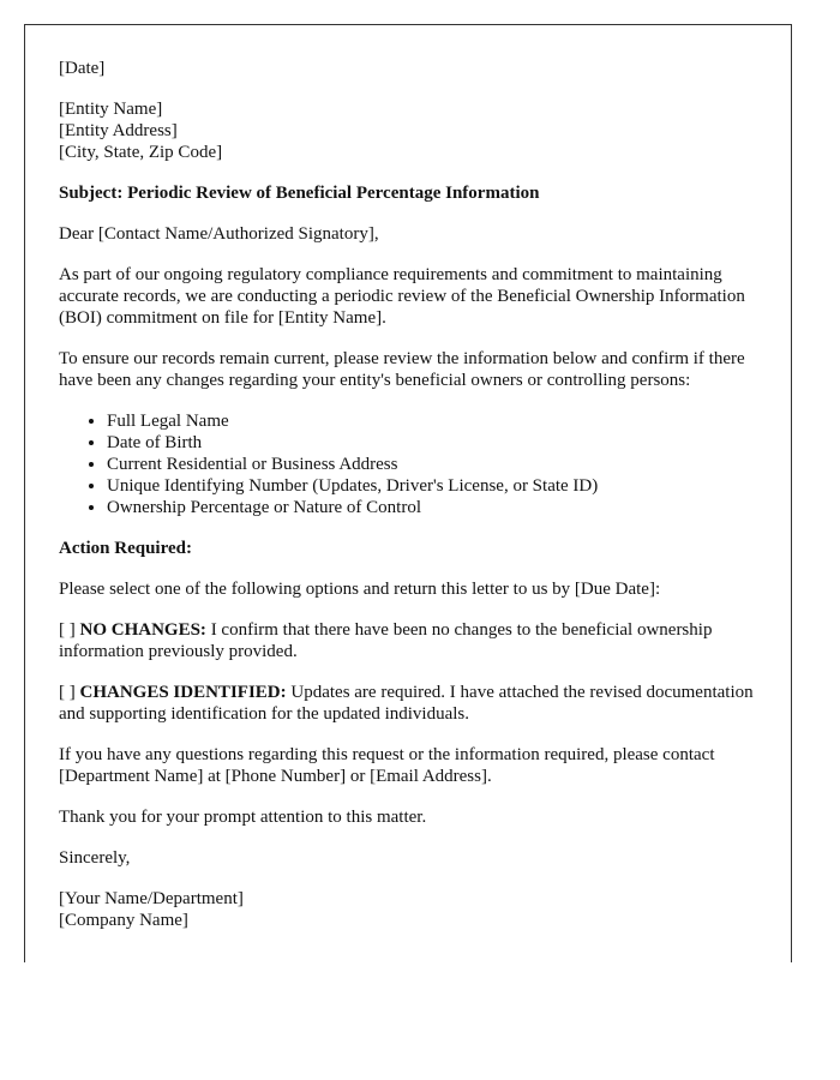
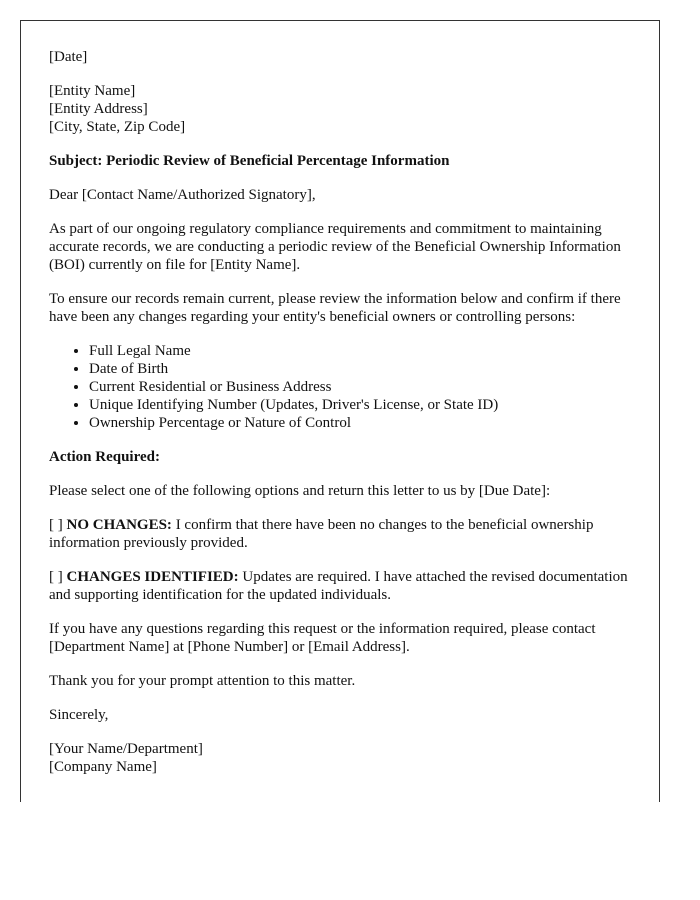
  [Date]
  [Entity Name]
  [Entity Address]
  [City, State, Zip Code]
  Subject: Periodic Review of Beneficial Percentage Information
  Dear [Contact Name/Authorized Signatory],
- As part of our ongoing regulatory compliance requirements and commitment to maintaining accurate records, we are conducting a periodic review of the Beneficial Ownership Information (BOI) commitment on file for [Entity Name].
+ As part of our ongoing regulatory compliance requirements and commitment to maintaining accurate records, we are conducting a periodic review of the Beneficial Ownership Information (BOI) currently on file for [Entity Name].
  To ensure our records remain current, please review the information below and confirm if there have been any changes regarding your entity's beneficial owners or controlling persons:
  Full Legal Name
  Date of Birth
  Current Residential or Business Address
  Unique Identifying Number (Updates, Driver's License, or State ID)
  Ownership Percentage or Nature of Control
  Action Required:
  Please select one of the following options and return this letter to us by [Due Date]:
  [ ] NO CHANGES: I confirm that there have been no changes to the beneficial ownership information previously provided.
  [ ] CHANGES IDENTIFIED: Updates are required. I have attached the revised documentation and supporting identification for the updated individuals.
  If you have any questions regarding this request or the information required, please contact [Department Name] at [Phone Number] or [Email Address].
  Thank you for your prompt attention to this matter.
  Sincerely,
  [Your Name/Department]
  [Company Name]
